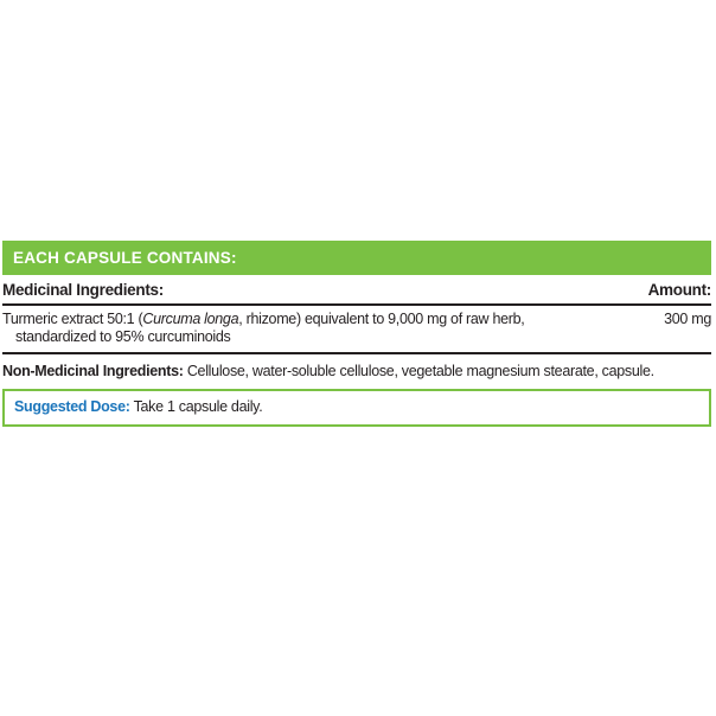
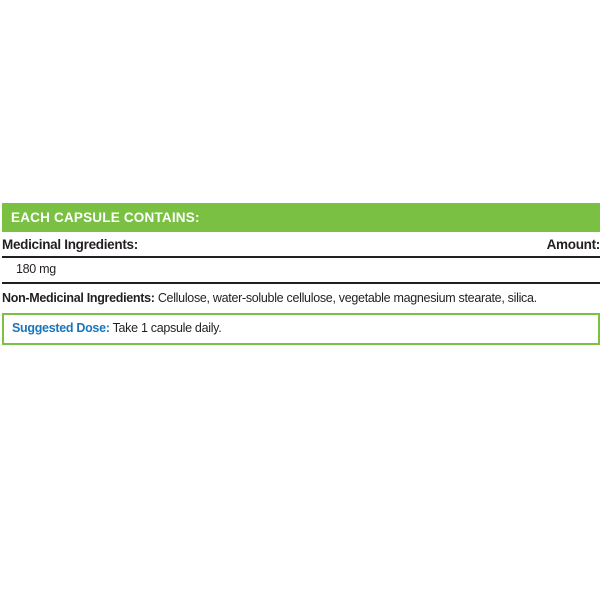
  EACH CAPSULE CONTAINS:
  Medicinal Ingredients:
  Amount:
- Turmeric extract 50:1 (Curcuma longa, rhizome) equivalent to 9,000 mg of raw herb,
- standardized to 95% curcuminoids
- 300 mg
+ 180 mg
- Non-Medicinal Ingredients: Cellulose, water-soluble cellulose, vegetable magnesium stearate, capsule.
+ Non-Medicinal Ingredients: Cellulose, water-soluble cellulose, vegetable magnesium stearate, silica.
  Suggested Dose: Take 1 capsule daily.
